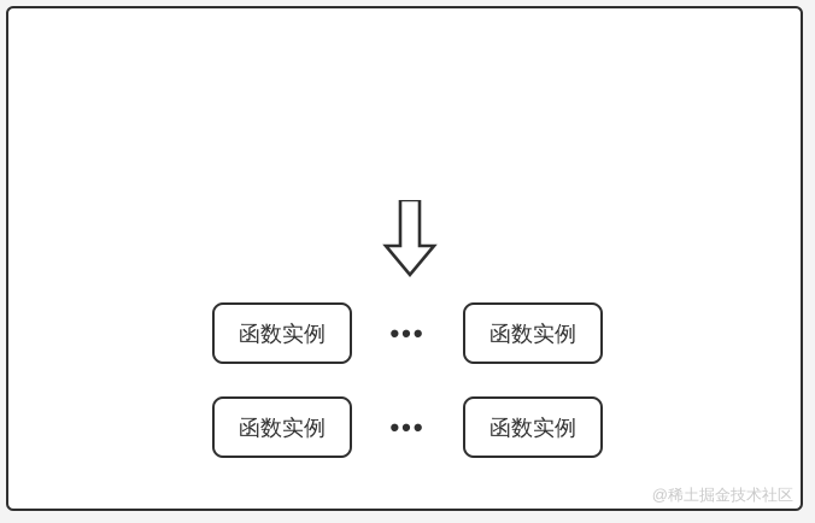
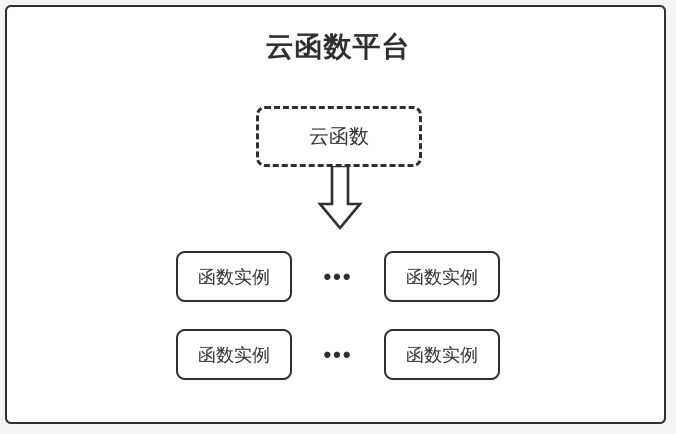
+ 云函数平台
+ 云函数
  函数实例
  •••
  函数实例
  函数实例
  •••
  函数实例
- @稀土掘金技术社区
